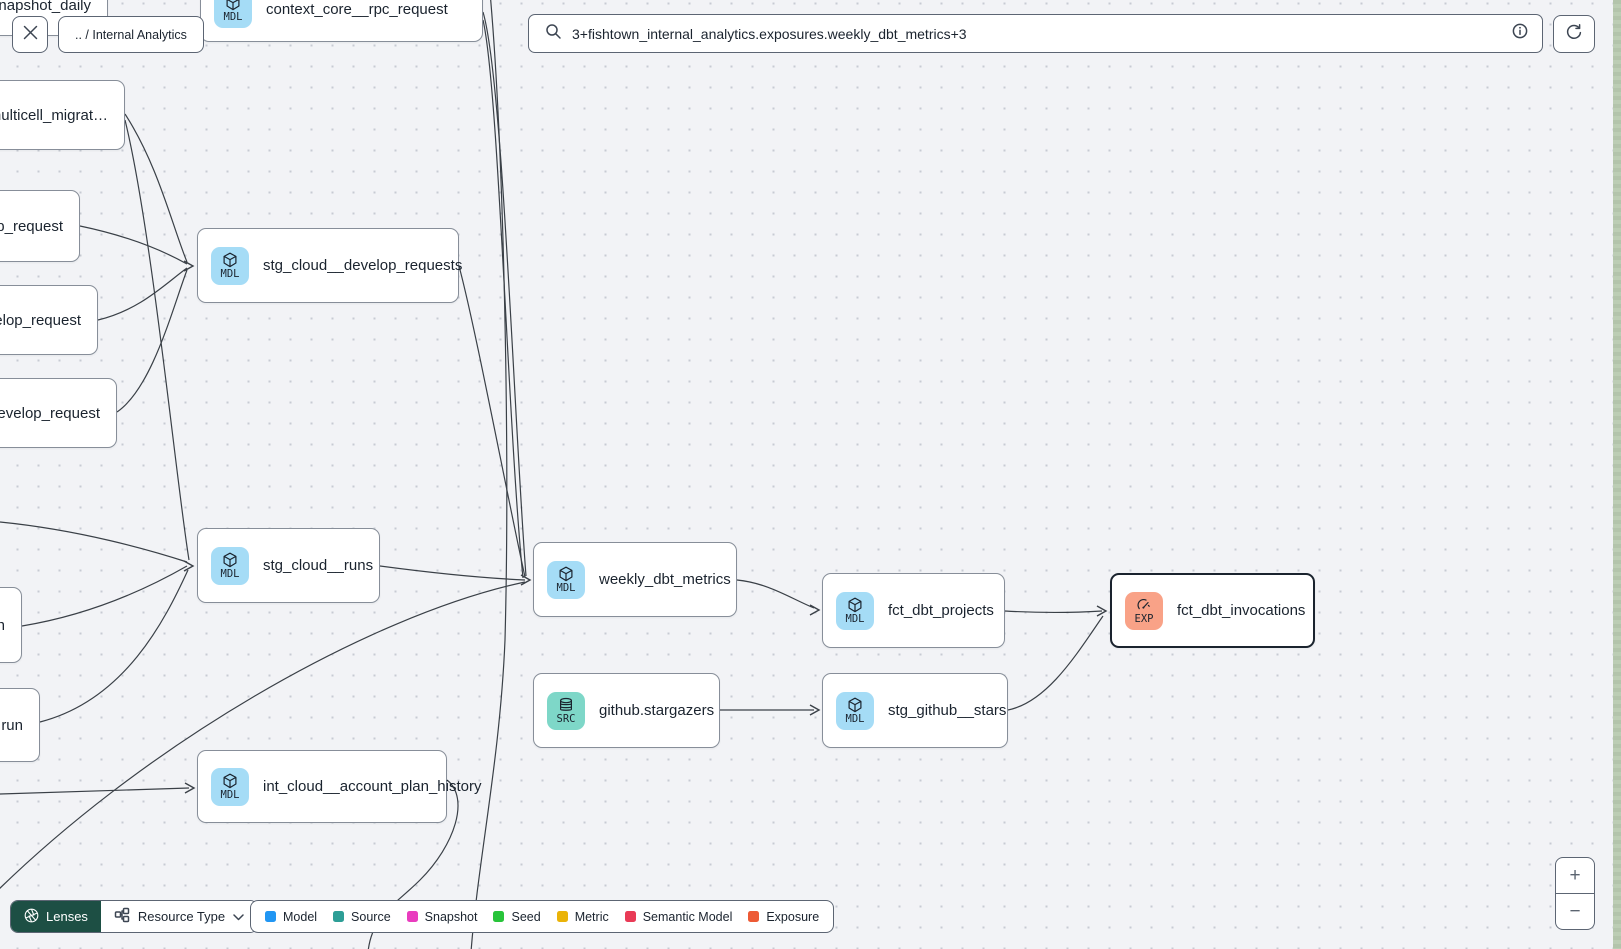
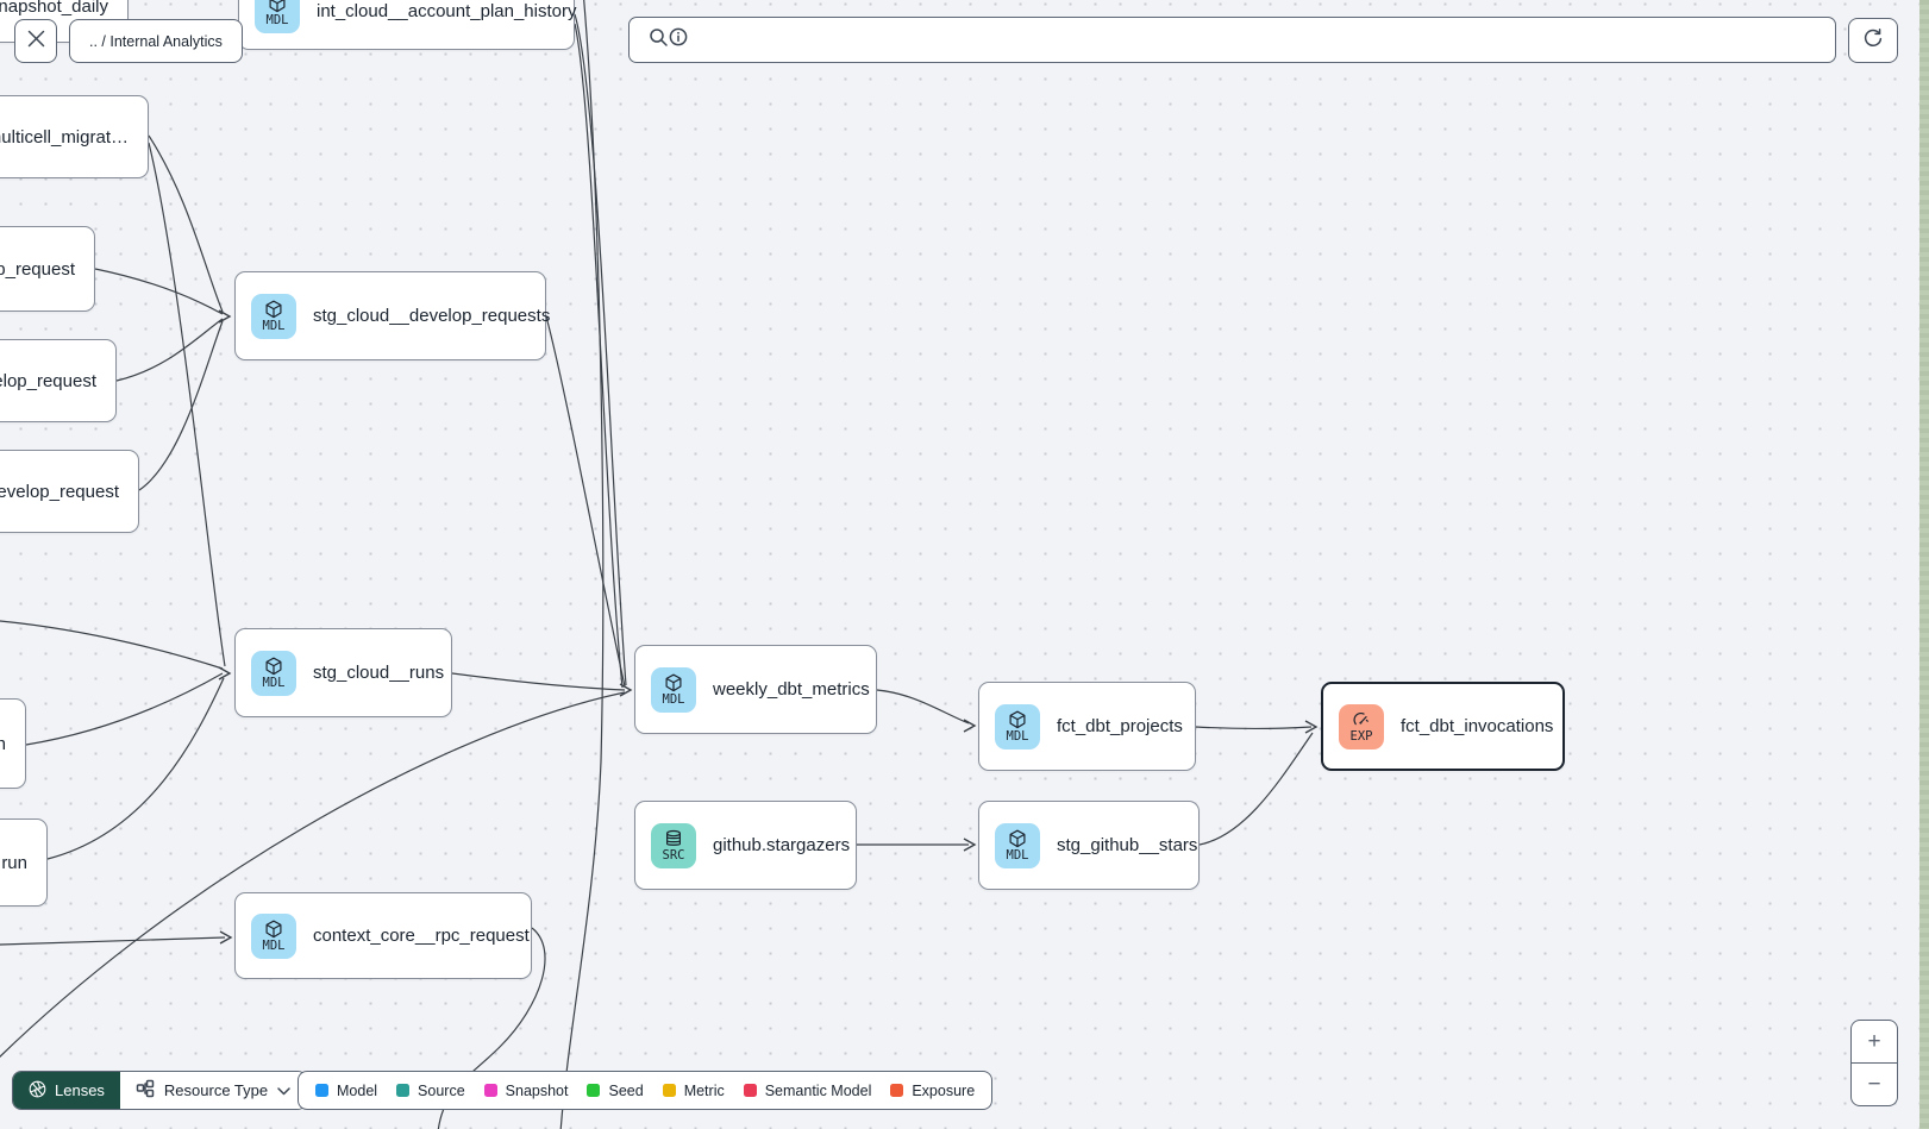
  napshot_daily
  MDL
- context_core__rpc_request
+ int_cloud__account_plan_history
  ulticell_migrat…
  p_request
  MDL
  stg_cloud__develop_requests
  lop_request
  evelop_request
  MDL
  stg_cloud__runs
  n
  run
  MDL
  weekly_dbt_metrics
  MDL
  fct_dbt_projects
  EXP
  fct_dbt_invocations
  SRC
  github.stargazers
  MDL
  stg_github__stars
  MDL
- int_cloud__account_plan_history
+ context_core__rpc_request
  .. / Internal Analytics
- 3+fishtown_internal_analytics.exposures.weekly_dbt_metrics+3
  +
  −
  Lenses
  Resource Type
  Model
  Source
  Snapshot
  Seed
  Metric
  Semantic Model
  Exposure
